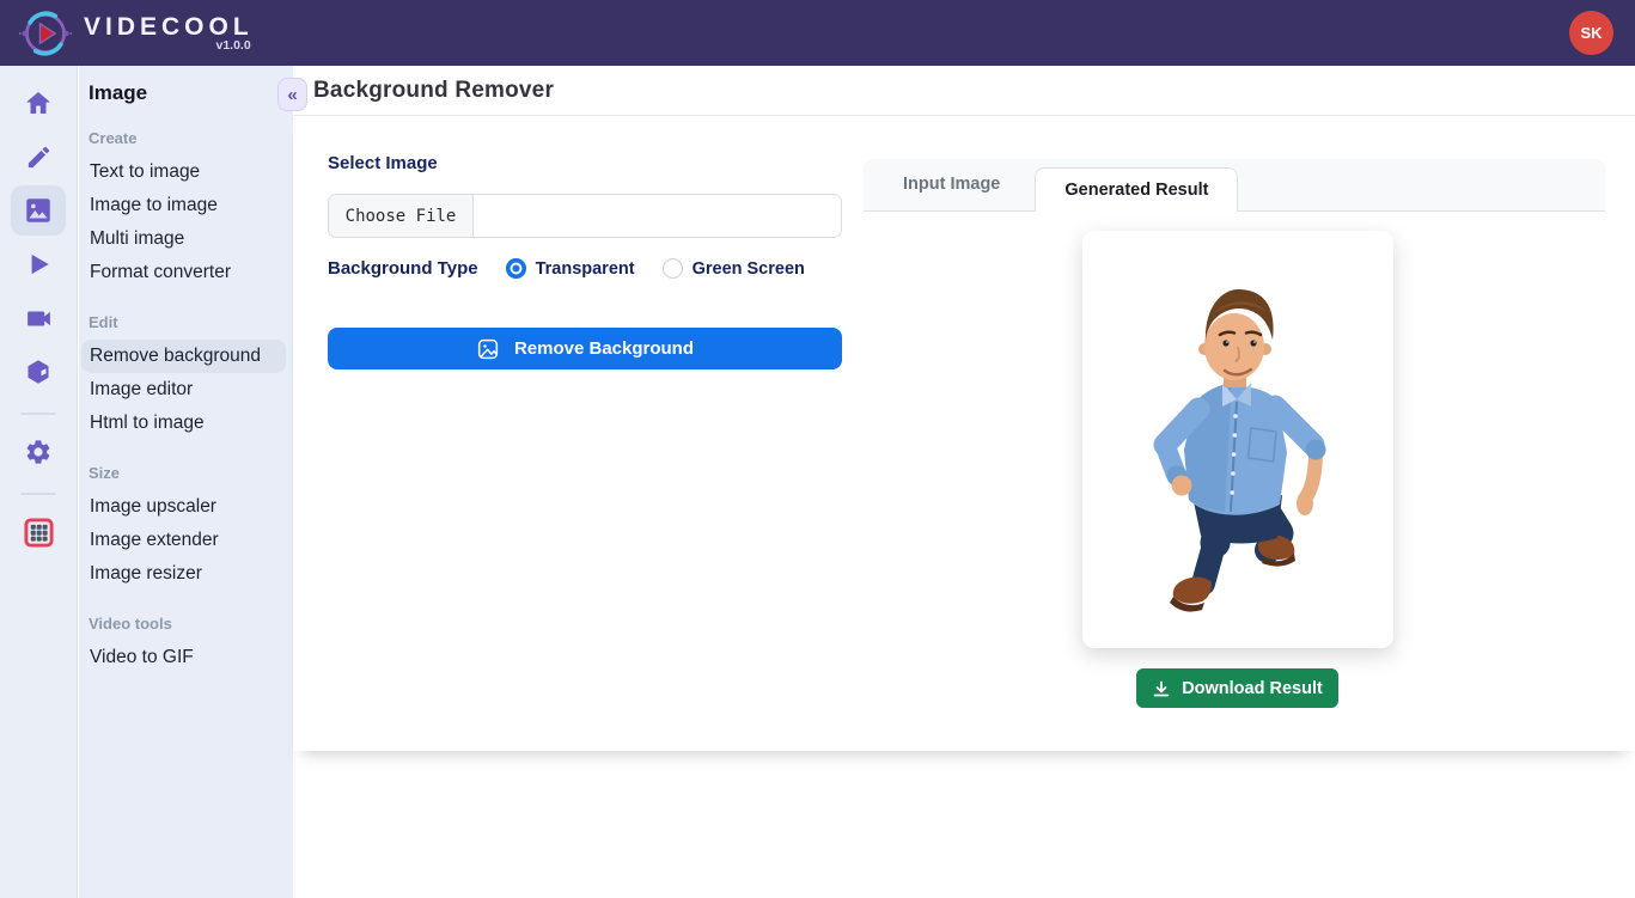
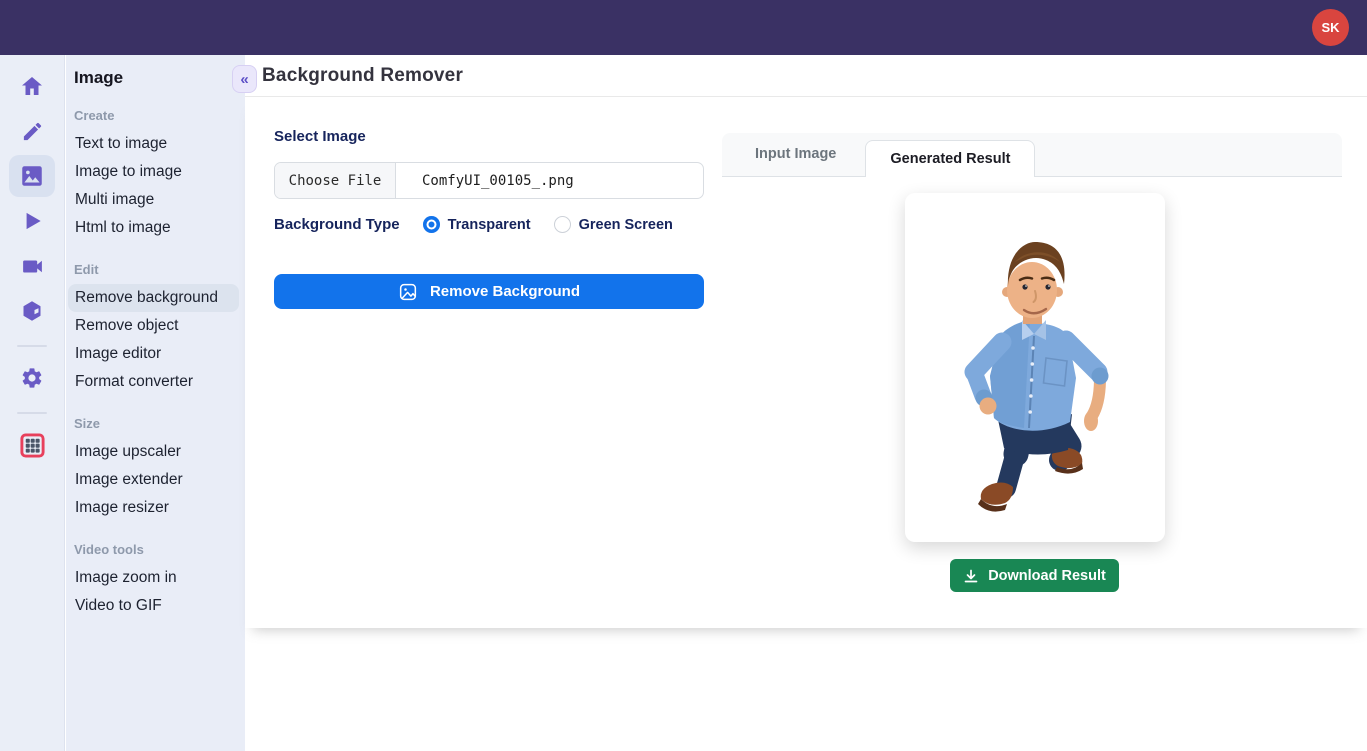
- VIDECOOL
- v1.0.0
  SK
  Image
  Create
  Text to image
  Image to image
  Multi image
- Format converter
+ Html to image
  Edit
  Remove background
+ Remove object
  Image editor
- Html to image
+ Format converter
  Size
  Image upscaler
  Image extender
  Image resizer
  Video tools
+ Image zoom in
  Video to GIF
  «
  Background Remover
  Select Image
  Choose File
+ ComfyUI_00105_.png
  Background Type
  Transparent
  Green Screen
  Remove Background
  Input Image
  Generated Result
  Download Result
